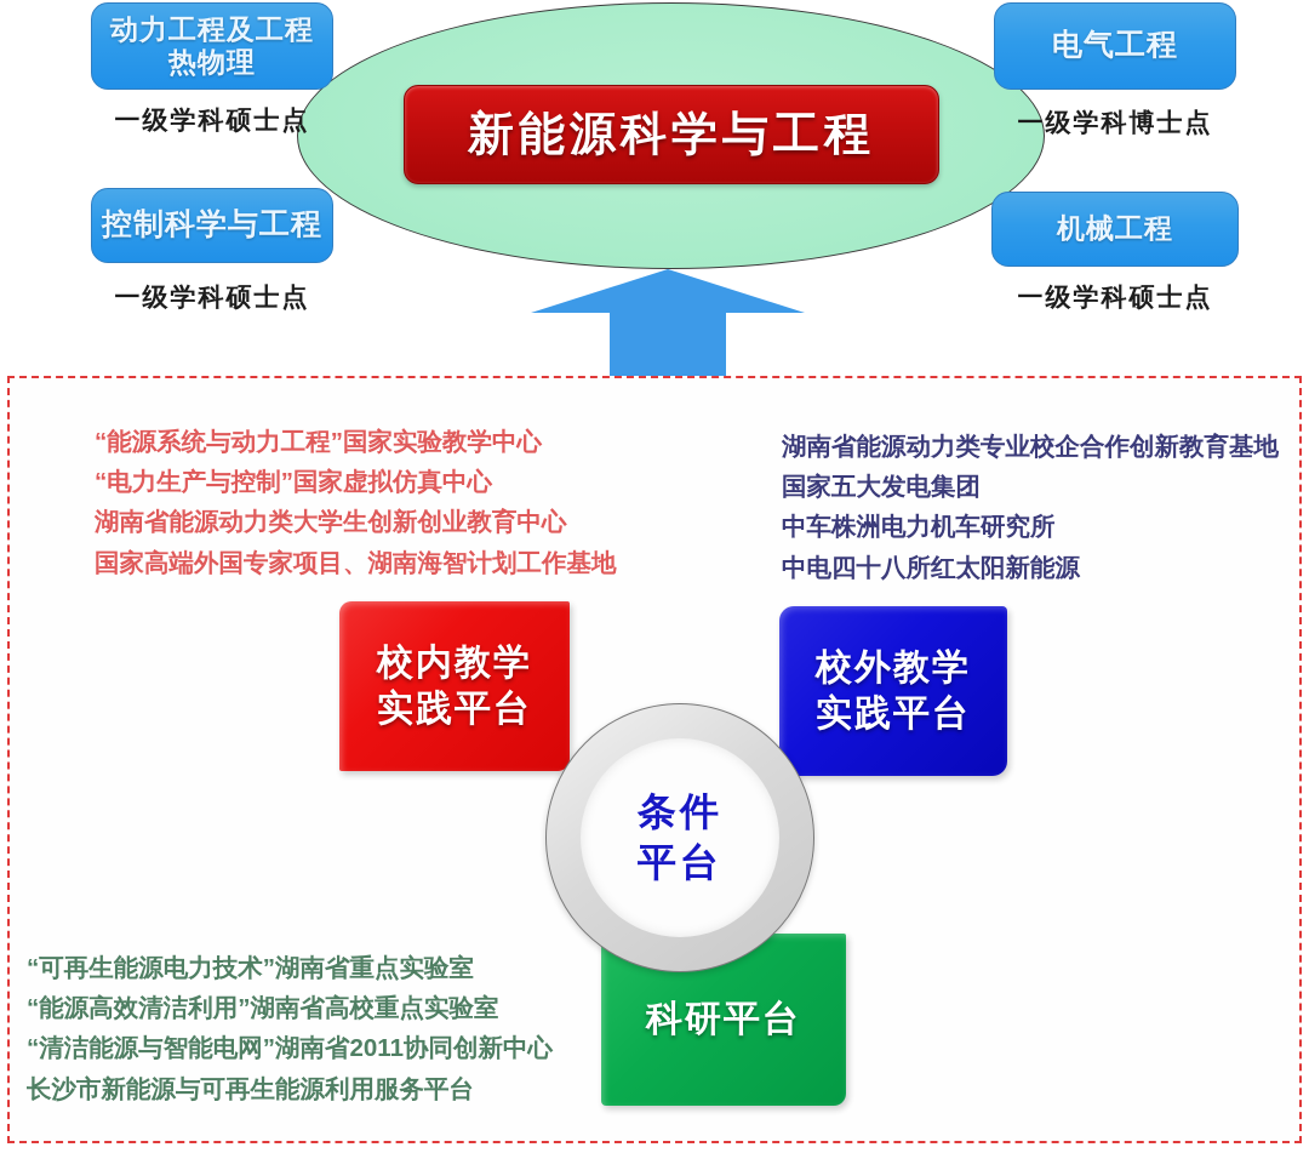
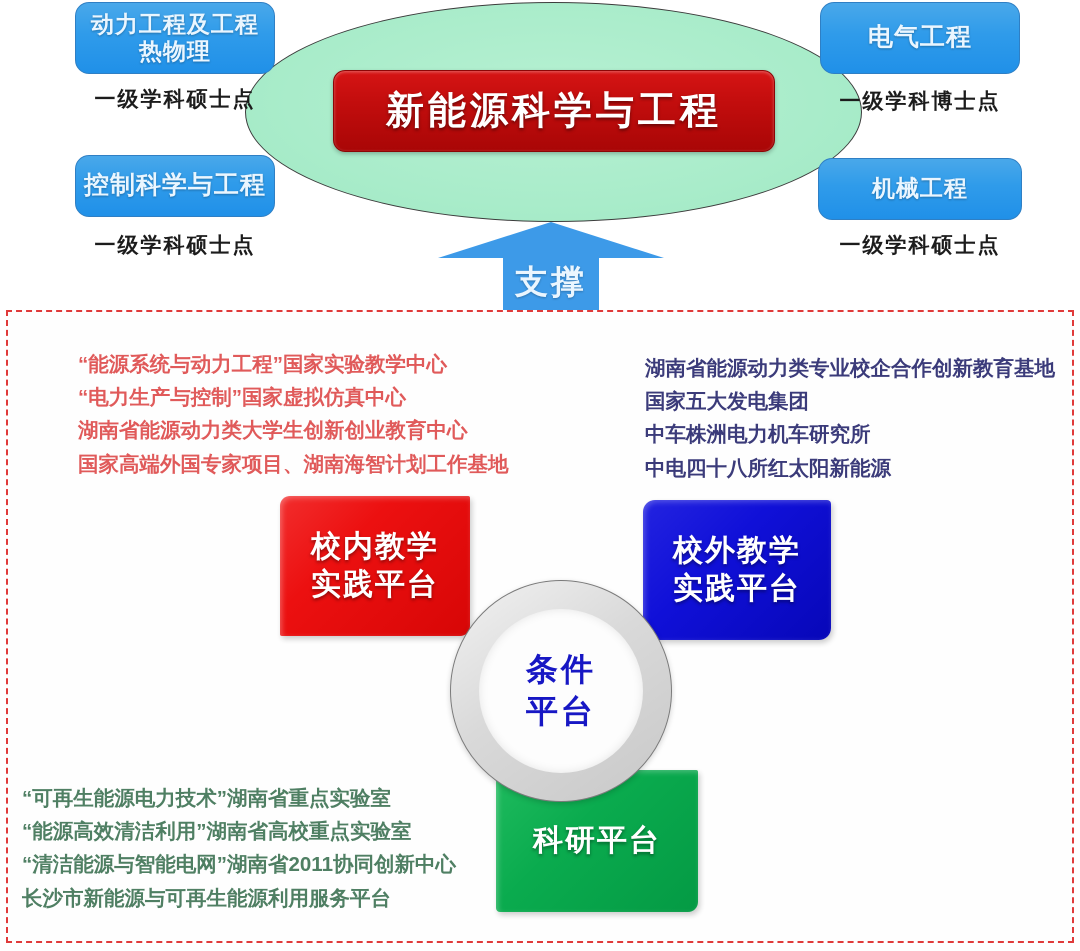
  新能源科学与工程
  动力工程及工程
  热物理
  一级学科硕士点
  电气工程
  一级学科博士点
  控制科学与工程
  一级学科硕士点
  机械工程
  一级学科硕士点
+ 支撑
  “能源系统与动力工程”国家实验教学中心
  “电力生产与控制”国家虚拟仿真中心
  湖南省能源动力类大学生创新创业教育中心
  国家高端外国专家项目、湖南海智计划工作基地
  湖南省能源动力类专业校企合作创新教育基地
  国家五大发电集团
  中车株洲电力机车研究所
  中电四十八所红太阳新能源
  “可再生能源电力技术”湖南省重点实验室
  “能源高效清洁利用”湖南省高校重点实验室
  “清洁能源与智能电网”湖南省2011协同创新中心
  长沙市新能源与可再生能源利用服务平台
  校内教学
  实践平台
  校外教学
  实践平台
  科研平台
  条件
  平台
